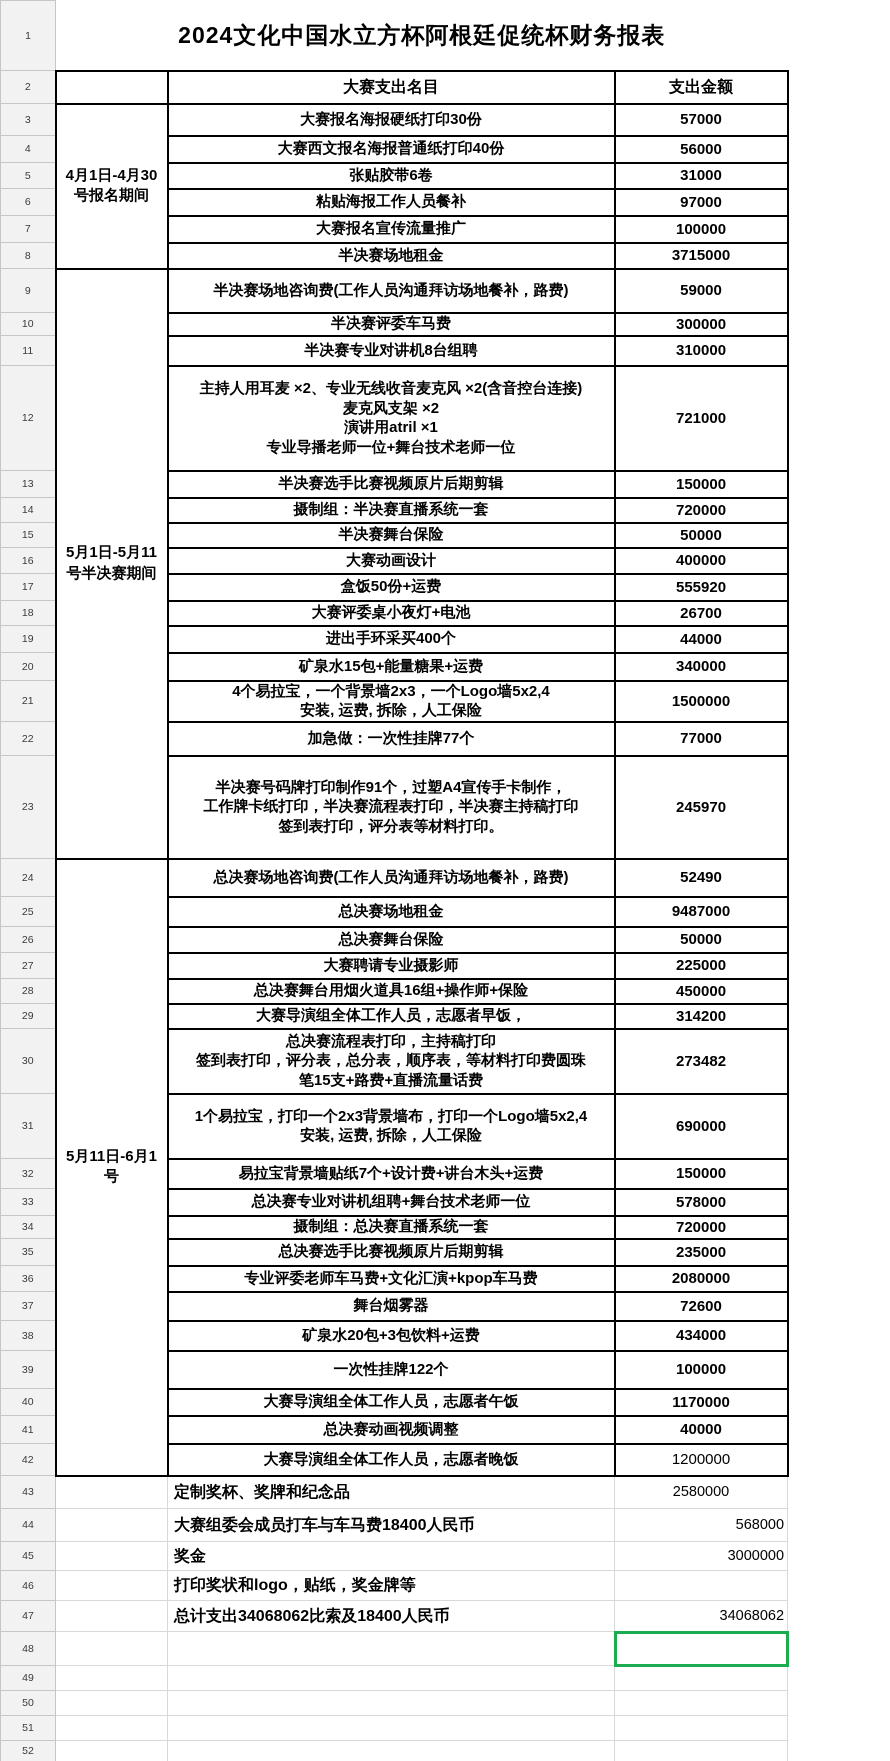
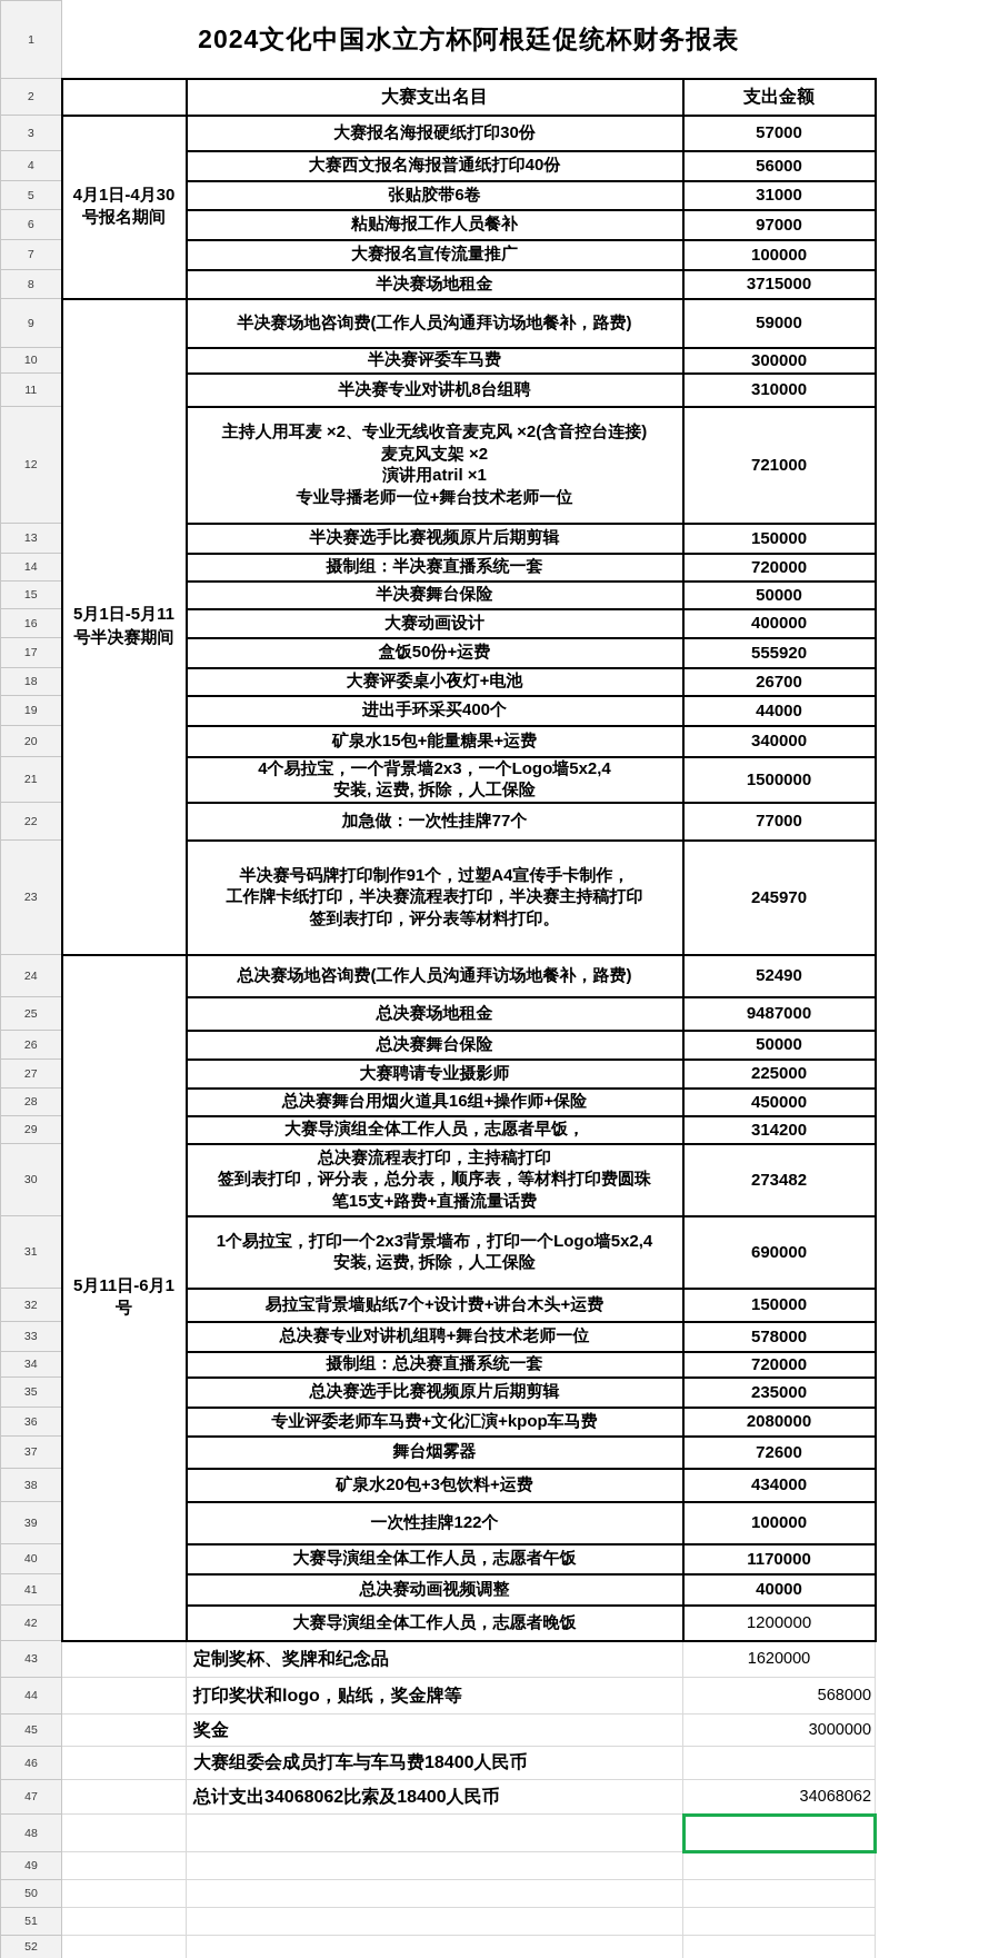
  1	2024文化中国水立方杯阿根廷促统杯财务报表
  2		大赛支出名目	支出金额
  3	4月1日-4月30号报名期间	大赛报名海报硬纸打印30份	57000
  4	大赛西文报名海报普通纸打印40份	56000
  5	张贴胶带6卷	31000
  6	粘贴海报工作人员餐补	97000
  7	大赛报名宣传流量推广	100000
  8	半决赛场地租金	3715000
  9	5月1日-5月11号半决赛期间	半决赛场地咨询费(工作人员沟通拜访场地餐补，路费)	59000
  10	半决赛评委车马费	300000
  11	半决赛专业对讲机8台组聘	310000
  12	主持人用耳麦 ×2、专业无线收音麦克风 ×2(含音控台连接) 麦克风支架 ×2 演讲用atril ×1 专业导播老师一位+舞台技术老师一位	721000
  13	半决赛选手比赛视频原片后期剪辑	150000
  14	摄制组：半决赛直播系统一套	720000
  15	半决赛舞台保险	50000
  16	大赛动画设计	400000
  17	盒饭50份+运费	555920
  18	大赛评委桌小夜灯+电池	26700
  19	进出手环采买400个	44000
  20	矿泉水15包+能量糖果+运费	340000
  21	4个易拉宝，一个背景墙2x3，一个Logo墙5x2,4 安装, 运费, 拆除，人工保险	1500000
  22	加急做：一次性挂牌77个	77000
  23	半决赛号码牌打印制作91个，过塑A4宣传手卡制作， 工作牌卡纸打印，半决赛流程表打印，半决赛主持稿打印 签到表打印，评分表等材料打印。	245970
  24	5月11日-6月1号	总决赛场地咨询费(工作人员沟通拜访场地餐补，路费)	52490
  25	总决赛场地租金	9487000
  26	总决赛舞台保险	50000
  27	大赛聘请专业摄影师	225000
  28	总决赛舞台用烟火道具16组+操作师+保险	450000
  29	大赛导演组全体工作人员，志愿者早饭，	314200
  30	总决赛流程表打印，主持稿打印 签到表打印，评分表，总分表，顺序表，等材料打印费圆珠 笔15支+路费+直播流量话费	273482
  31	1个易拉宝，打印一个2x3背景墙布，打印一个Logo墙5x2,4 安装, 运费, 拆除，人工保险	690000
  32	易拉宝背景墙贴纸7个+设计费+讲台木头+运费	150000
  33	总决赛专业对讲机组聘+舞台技术老师一位	578000
  34	摄制组：总决赛直播系统一套	720000
  35	总决赛选手比赛视频原片后期剪辑	235000
  36	专业评委老师车马费+文化汇演+kpop车马费	2080000
  37	舞台烟雾器	72600
  38	矿泉水20包+3包饮料+运费	434000
  39	一次性挂牌122个	100000
  40	大赛导演组全体工作人员，志愿者午饭	1170000
  41	总决赛动画视频调整	40000
  42	大赛导演组全体工作人员，志愿者晚饭	1200000
- 43		定制奖杯、奖牌和纪念品	2580000
+ 43		定制奖杯、奖牌和纪念品	1620000
- 44		大赛组委会成员打车与车马费18400人民币	568000
+ 44		打印奖状和logo，贴纸，奖金牌等	568000
  45		奖金	3000000
- 46		打印奖状和logo，贴纸，奖金牌等
+ 46		大赛组委会成员打车与车马费18400人民币
  47		总计支出34068062比索及18400人民币	34068062
  48
  49
  50
  51
  52
